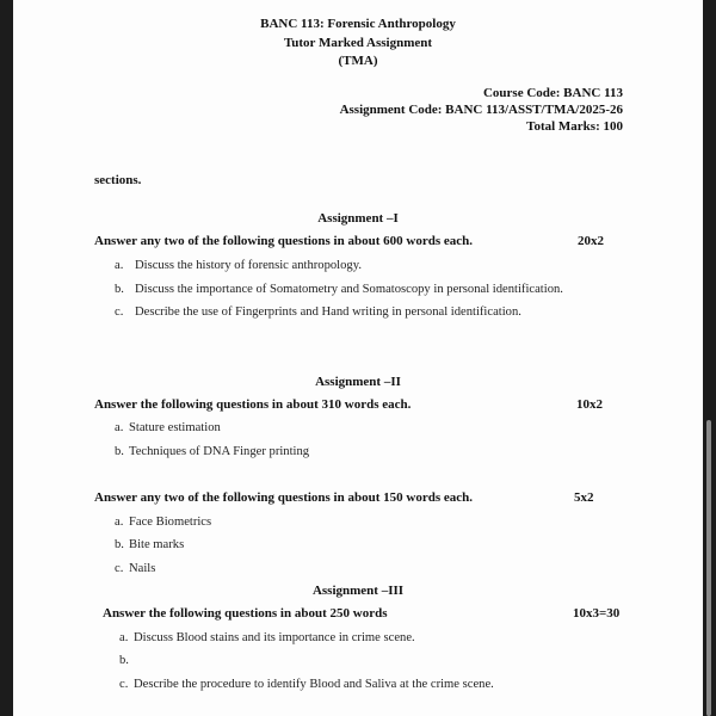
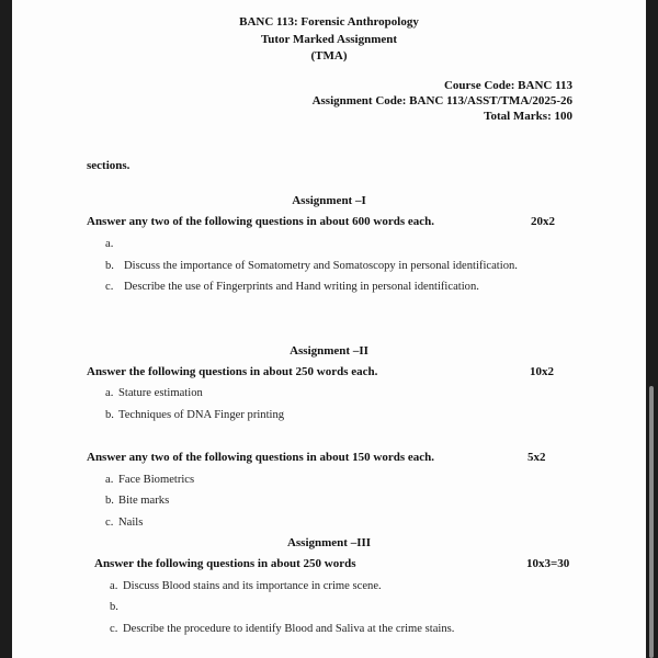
  BANC 113: Forensic Anthropology
  Tutor Marked Assignment
  (TMA)
  Course Code: BANC 113
  Assignment Code: BANC 113/ASST/TMA/2025-26
  Total Marks: 100
  sections.
  Assignment –I
  Answer any two of the following questions in about 600 words each.
  20x2
  a.
- Discuss the history of forensic anthropology.
  b.
  Discuss the importance of Somatometry and Somatoscopy in personal identification.
  c.
  Describe the use of Fingerprints and Hand writing in personal identification.
  Assignment –II
- Answer the following questions in about 310 words each.
+ Answer the following questions in about 250 words each.
  10x2
  a.
  Stature estimation
  b.
  Techniques of DNA Finger printing
  Answer any two of the following questions in about 150 words each.
  5x2
  a.
  Face Biometrics
  b.
  Bite marks
  c.
  Nails
  Assignment –III
  Answer the following questions in about 250 words
  10x3=30
  a.
  Discuss Blood stains and its importance in crime scene.
  b.
  c.
- Describe the procedure to identify Blood and Saliva at the crime scene.
+ Describe the procedure to identify Blood and Saliva at the crime stains.
